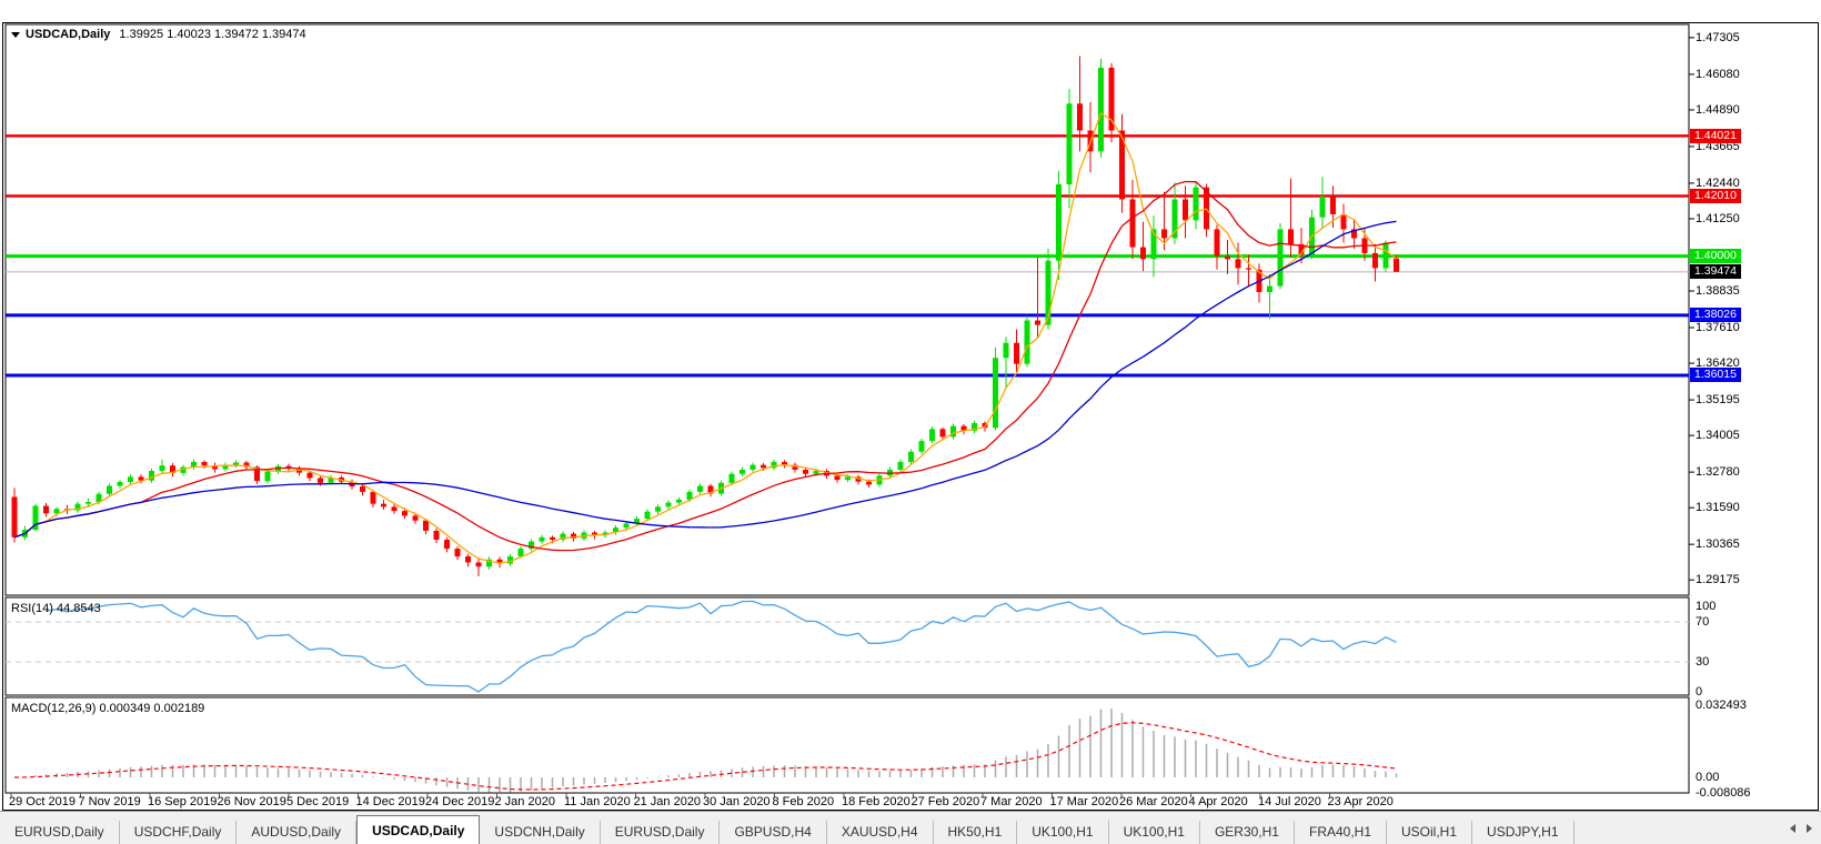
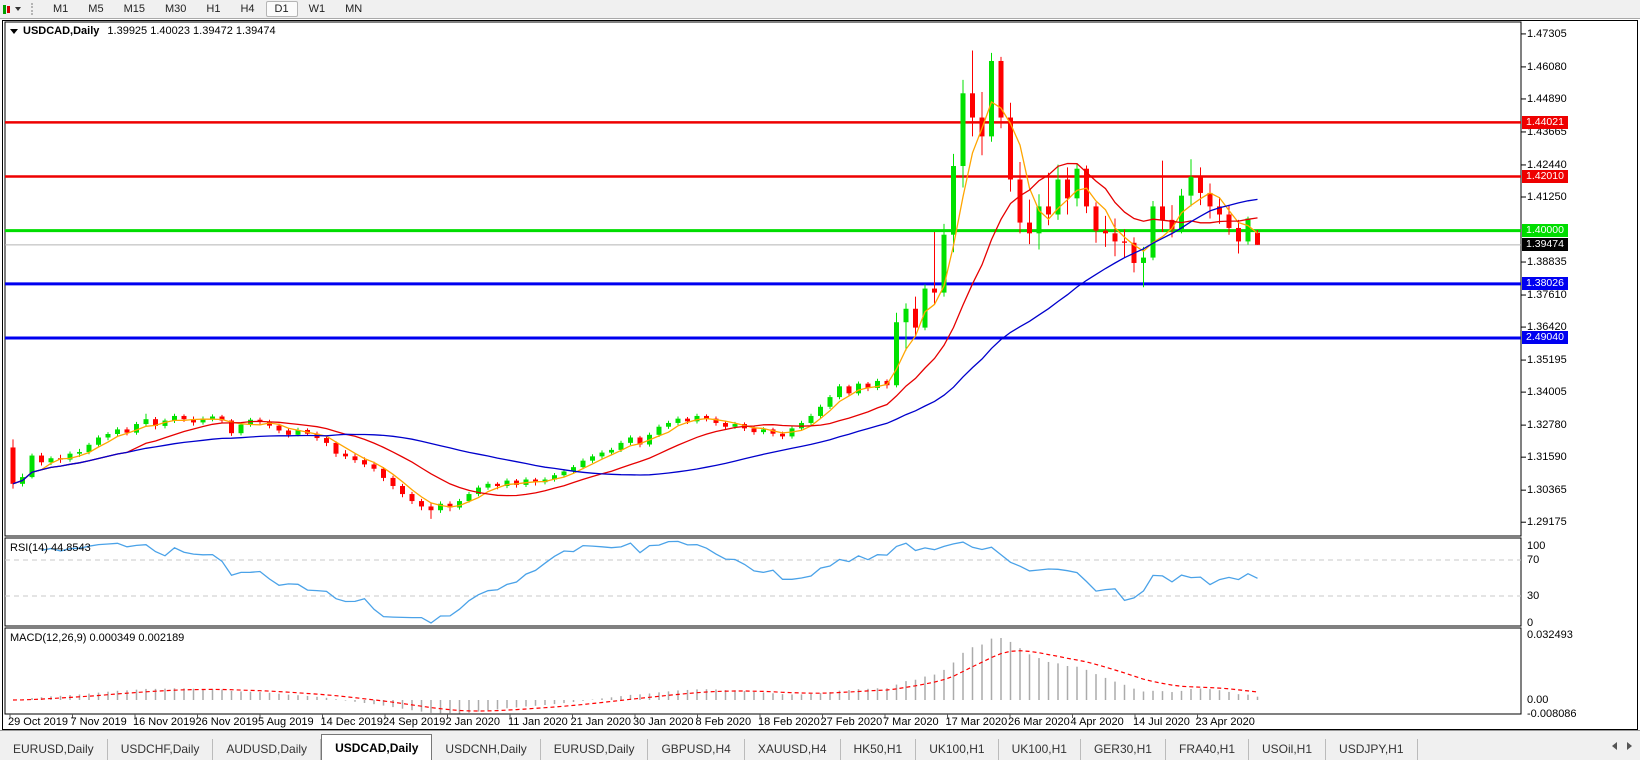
+ M1 M5 M15 M30 H1 H4 D1 W1 MN
  USDCAD,Daily
  1.39925 1.40023 1.39472 1.39474
  RSI(14) 44.8543
  MACD(12,26,9) 0.000349 0.002189
  1.47305
  1.46080
  1.44890
  1.43665
  1.42440
  1.41250
  1.38835
  1.37610
  1.36420
  1.35195
  1.34005
  1.32780
  1.31590
  1.30365
  1.29175
  100
  70
  30
  0
  0.032493
  0.00
  -0.008086
  29 Oct 2019
  7 Nov 2019
- 16 Sep 2019
+ 16 Nov 2019
  26 Nov 2019
- 5 Dec 2019
+ 5 Aug 2019
  14 Dec 2019
- 24 Dec 2019
+ 24 Sep 2019
  2 Jan 2020
  11 Jan 2020
  21 Jan 2020
  30 Jan 2020
  8 Feb 2020
  18 Feb 2020
  27 Feb 2020
  7 Mar 2020
  17 Mar 2020
  26 Mar 2020
  4 Apr 2020
  14 Jul 2020
  23 Apr 2020
  1.44021
  1.42010
  1.40000
  1.38026
- 1.36015
+ 2.49040
  1.39474
  EURUSD,Daily
  USDCHF,Daily
  AUDUSD,Daily
  USDCAD,Daily
  USDCNH,Daily
  EURUSD,Daily
  GBPUSD,H4
  XAUUSD,H4
  HK50,H1
  UK100,H1
  UK100,H1
  GER30,H1
  FRA40,H1
  USOil,H1
  USDJPY,H1
